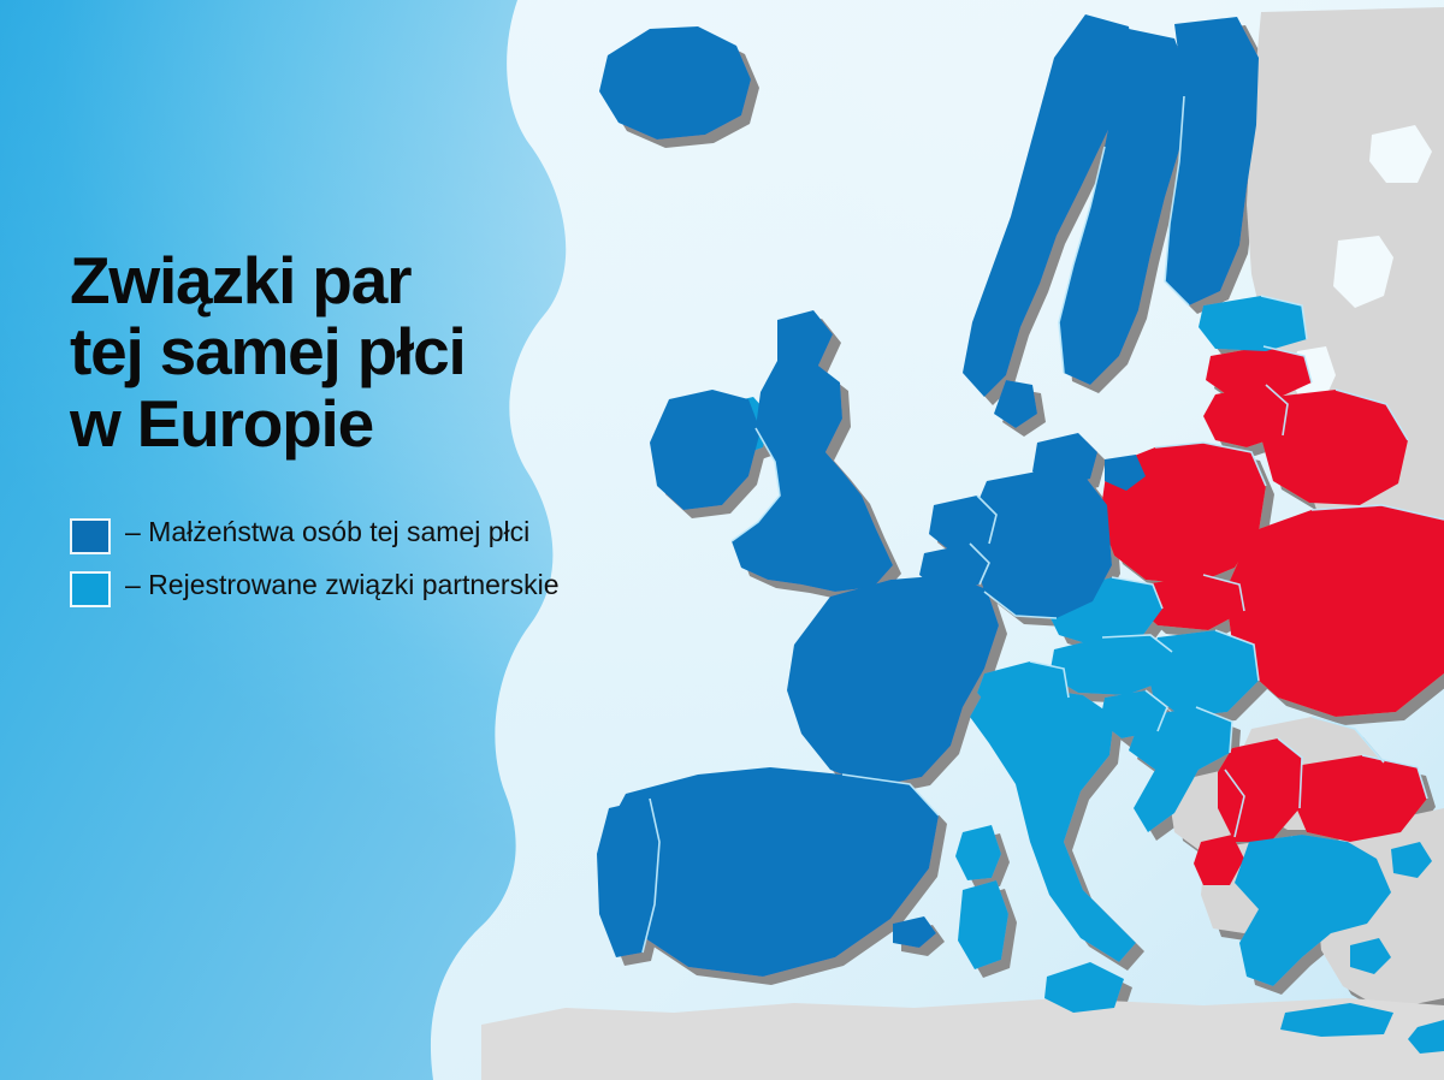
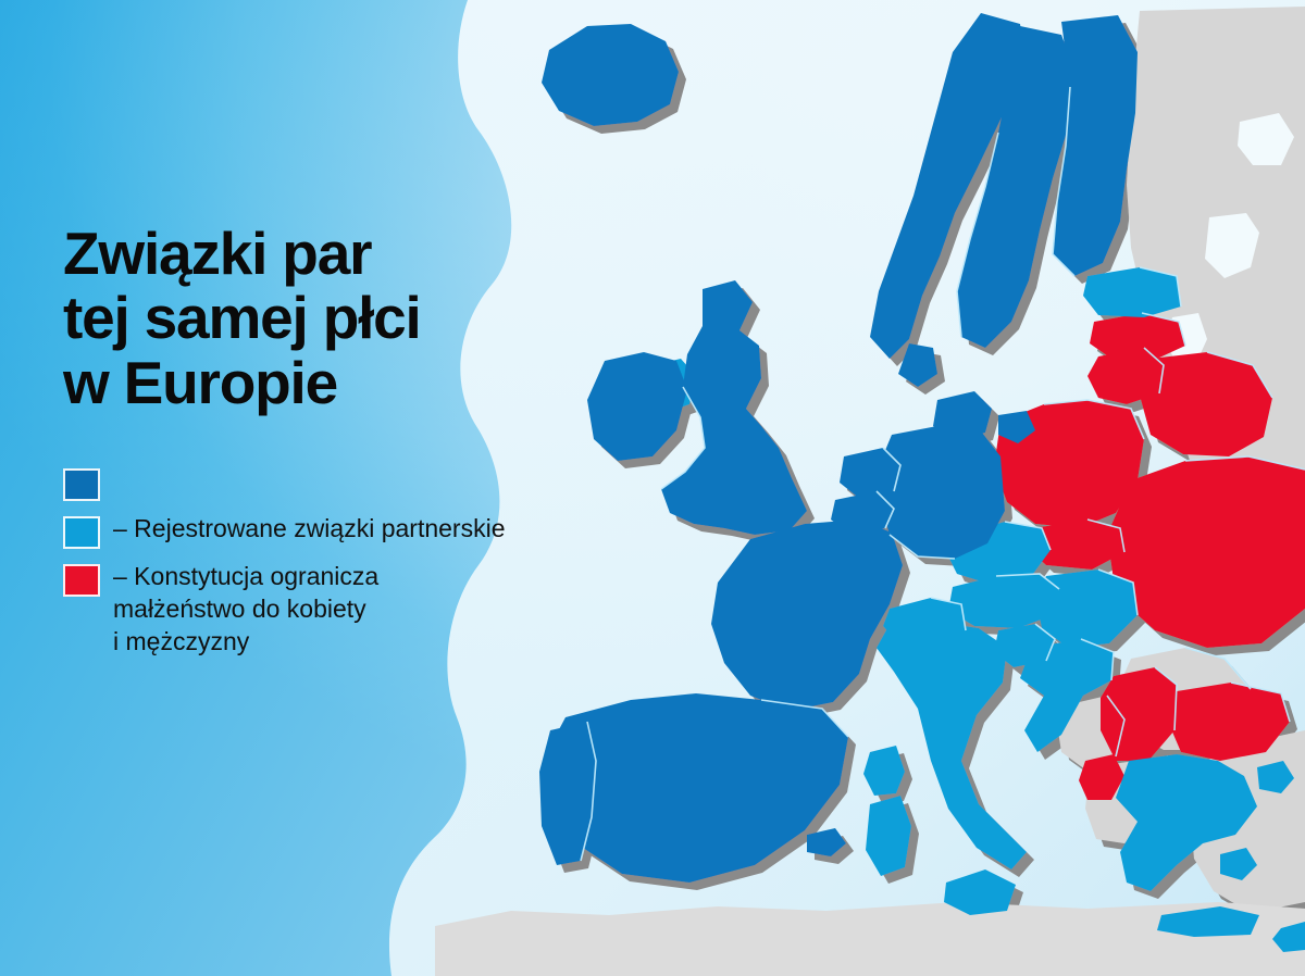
  Związki par
  tej samej płci
  w Europie
- – Małżeństwa osób tej samej płci
  – Rejestrowane związki partnerskie
+ – Konstytucja ogranicza
+ małżeństwo do kobiety
+ i mężczyzny
